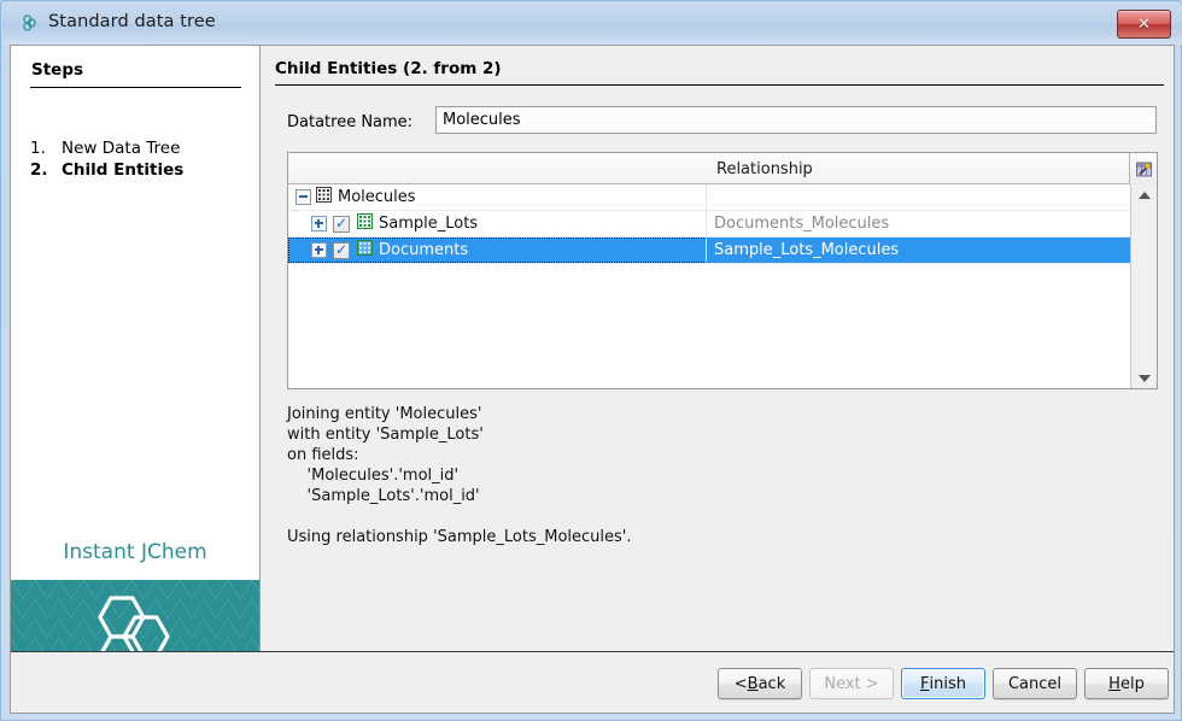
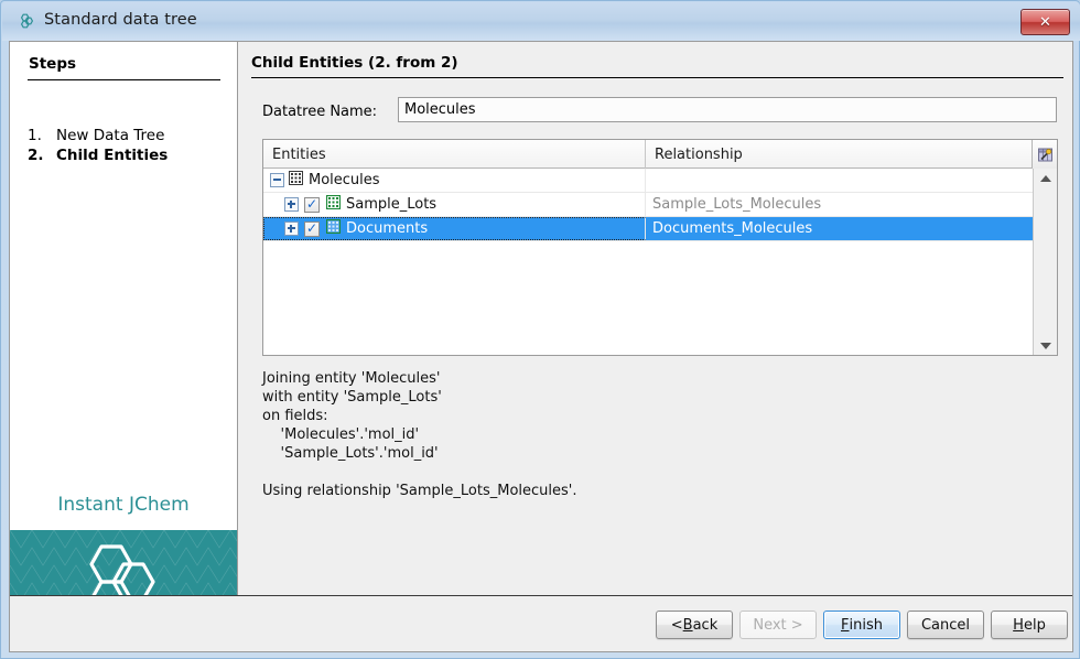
  Standard data tree
  ✕
  Steps
  1. New Data Tree
  2. Child Entities
  Instant JChem
  Child Entities (2. from 2)
  Datatree Name:
  Molecules
+ Entities
  Relationship
  Molecules
  ✓
  Sample_Lots
- Documents_Molecules
+ Sample_Lots_Molecules
  ✓
  Documents
- Sample_Lots_Molecules
+ Documents_Molecules
  Joining entity 'Molecules'
  with entity 'Sample_Lots'
  on fields:
  'Molecules'.'mol_id'
  'Sample_Lots'.'mol_id'
  Using relationship 'Sample_Lots_Molecules'.
  <
  B
  ack
  N
  ext >
  F
  inish
  Cancel
  H
  elp
